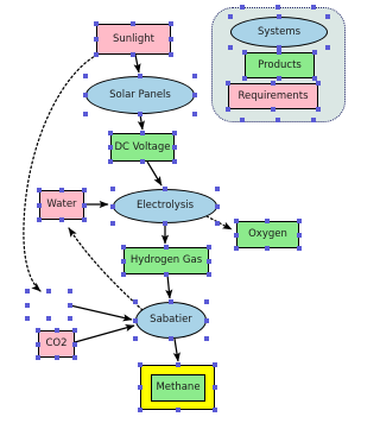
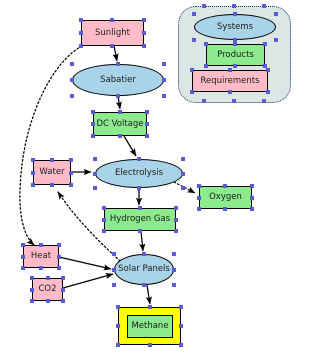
  Sunlight
- Solar Panels
+ Sabatier
  DC Voltage
  Water
  Electrolysis
  Oxygen
  Hydrogen Gas
+ Heat
  CO2
- Sabatier
+ Solar Panels
  Methane
  Systems
  Products
  Requirements
